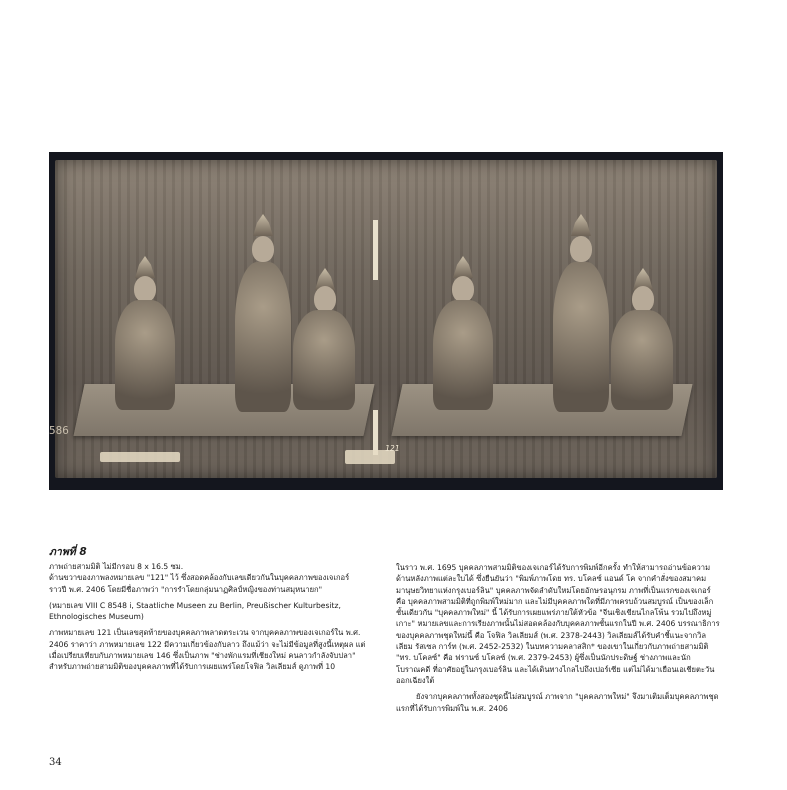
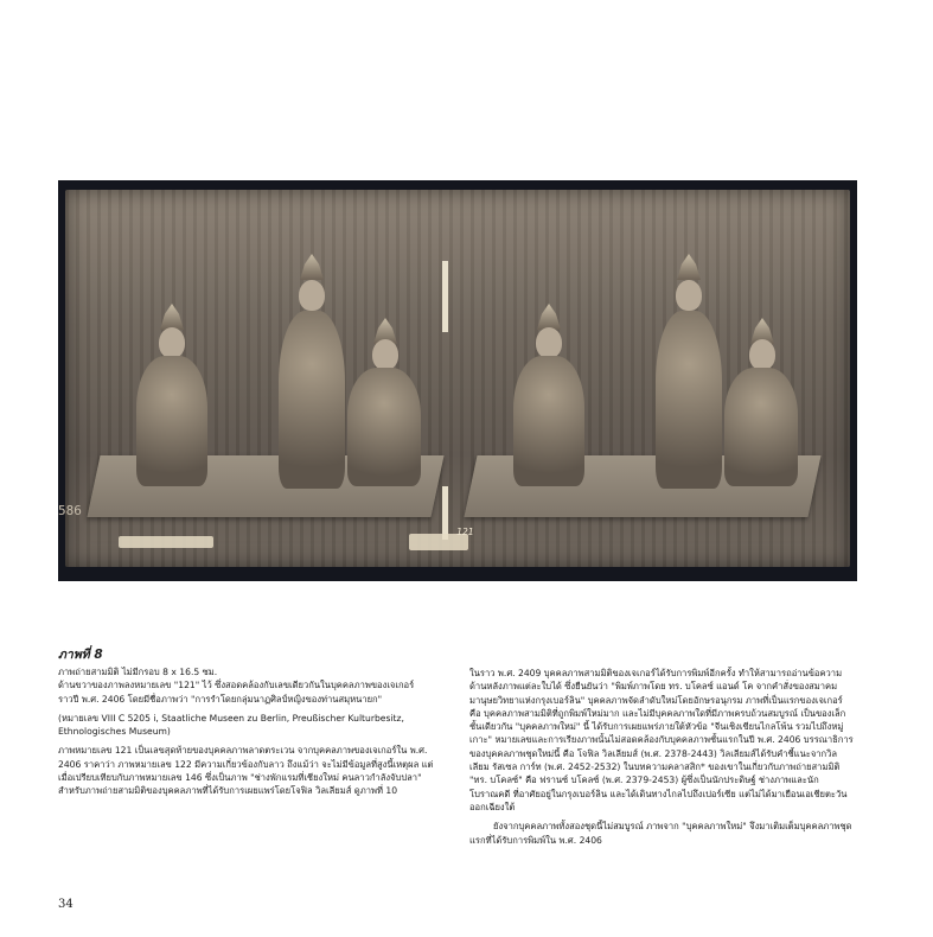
  121
  586
  ภาพที่ 8
  ภาพถ่ายสามมิติ ไม่มีกรอบ 8 x 16.5 ซม.
  ด้านขวาของภาพลงหมายเลข "121" ไว้ ซึ่งสอดคล้องกับเลขเดียวกันในบุคคลภาพของเจเกอร์
  ราวปี พ.ศ. 2406 โดยมีชื่อภาพว่า "การรำโดยกลุ่มนาฏศิลป์หญิงของท่านสมุหนายก"
- (หมายเลข VIII C 8548 i, Staatliche Museen zu Berlin, Preußischer Kulturbesitz, Ethnologisches Museum)
+ (หมายเลข VIII C 5205 i, Staatliche Museen zu Berlin, Preußischer Kulturbesitz, Ethnologisches Museum)
  ภาพหมายเลข 121 เป็นเลขสุดท้ายของบุคคลภาพลาดตระเวน จากบุคคลภาพของเจเกอร์ใน พ.ศ. 2406 ราคาว่า ภาพหมายเลข 122 มีความเกี่ยวข้องกับลาว ถึงแม้ว่า จะไม่มีข้อมูลที่สูงนี้เหตุผล แต่เมื่อเปรียบเทียบกับภาพหมายเลข 146 ซึ่งเป็นภาพ "ช่างพักแรมที่เชียงใหม่ คนลาวกำลังจับปลา" สำหรับภาพถ่ายสามมิติของบุคคลภาพที่ได้รับการเผยแพร่โดยโจฟิล วิลเลียมส์ ดูภาพที่ 10
- ในราว พ.ศ. 1695 บุคคลภาพสามมิติของเจเกอร์ได้รับการพิมพ์อีกครั้ง ทำให้สามารถอ่านข้อความด้านหลังภาพแต่ละใบได้ ซึ่งยืนยันว่า "พิมพ์ภาพโดย ทร. บโคลซ์ แอนด์ โค จากคำสั่งของสมาคมมานุษยวิทยาแห่งกรุงเบอร์ลิน" บุคคลภาพจัดลำดับใหม่โดยอักษรอนุกรม ภาพที่เป็นแรกของเจเกอร์ คือ บุคคลภาพสามมิติที่ถูกพิมพ์ใหม่มาก และไม่มีบุคคลภาพใดที่มีภาพครบถ้วนสมบูรณ์ เป็นของเล็กชั้นเดียวกัน "บุคคลภาพใหม่" นี้ ได้รับการเผยแพร่ภายใต้หัวข้อ "จีนเชิงเขียนไกลโพ้น รวมไปถึงหมู่เกาะ" หมายเลขและการเรียงภาพนั้นไม่สอดคล้องกับบุคคลภาพชั้นแรกในปี พ.ศ. 2406 บรรณาธิการของบุคคลภาพชุดใหม่นี้ คือ โจฟิล วิลเลียมส์ (พ.ศ. 2378-2443) วิลเลียมส์ได้รับคำชี้แนะจากวิลเลียม รัสเซล การ์ท (พ.ศ. 2452-2532) ในบทความคลาสสิก* ของเขาในเกี่ยวกับภาพถ่ายสามมิติ "ทร. บโคลซ์" คือ ฟรานซ์ บโคลซ์ (พ.ศ. 2379-2453) ผู้ซึ่งเป็นนักประดิษฐ์ ช่างภาพและนักโบราณคดี ที่อาศัยอยู่ในกรุงเบอร์ลิน และได้เดินทางไกลไปถึงเปอร์เซีย แต่ไม่ได้มาเยือนเอเชียตะวันออกเฉียงใต้
+ ในราว พ.ศ. 2409 บุคคลภาพสามมิติของเจเกอร์ได้รับการพิมพ์อีกครั้ง ทำให้สามารถอ่านข้อความด้านหลังภาพแต่ละใบได้ ซึ่งยืนยันว่า "พิมพ์ภาพโดย ทร. บโคลซ์ แอนด์ โค จากคำสั่งของสมาคมมานุษยวิทยาแห่งกรุงเบอร์ลิน" บุคคลภาพจัดลำดับใหม่โดยอักษรอนุกรม ภาพที่เป็นแรกของเจเกอร์ คือ บุคคลภาพสามมิติที่ถูกพิมพ์ใหม่มาก และไม่มีบุคคลภาพใดที่มีภาพครบถ้วนสมบูรณ์ เป็นของเล็กชั้นเดียวกัน "บุคคลภาพใหม่" นี้ ได้รับการเผยแพร่ภายใต้หัวข้อ "จีนเชิงเขียนไกลโพ้น รวมไปถึงหมู่เกาะ" หมายเลขและการเรียงภาพนั้นไม่สอดคล้องกับบุคคลภาพชั้นแรกในปี พ.ศ. 2406 บรรณาธิการของบุคคลภาพชุดใหม่นี้ คือ โจฟิล วิลเลียมส์ (พ.ศ. 2378-2443) วิลเลียมส์ได้รับคำชี้แนะจากวิลเลียม รัสเซล การ์ท (พ.ศ. 2452-2532) ในบทความคลาสสิก* ของเขาในเกี่ยวกับภาพถ่ายสามมิติ "ทร. บโคลซ์" คือ ฟรานซ์ บโคลซ์ (พ.ศ. 2379-2453) ผู้ซึ่งเป็นนักประดิษฐ์ ช่างภาพและนักโบราณคดี ที่อาศัยอยู่ในกรุงเบอร์ลิน และได้เดินทางไกลไปถึงเปอร์เซีย แต่ไม่ได้มาเยือนเอเชียตะวันออกเฉียงใต้
  ยังจากบุคคลภาพทั้งสองชุดนี้ไม่สมบูรณ์ ภาพจาก "บุคคลภาพใหม่" จึงมาเติมเต็มบุคคลภาพชุดแรกที่ได้รับการพิมพ์ใน พ.ศ. 2406
  34
